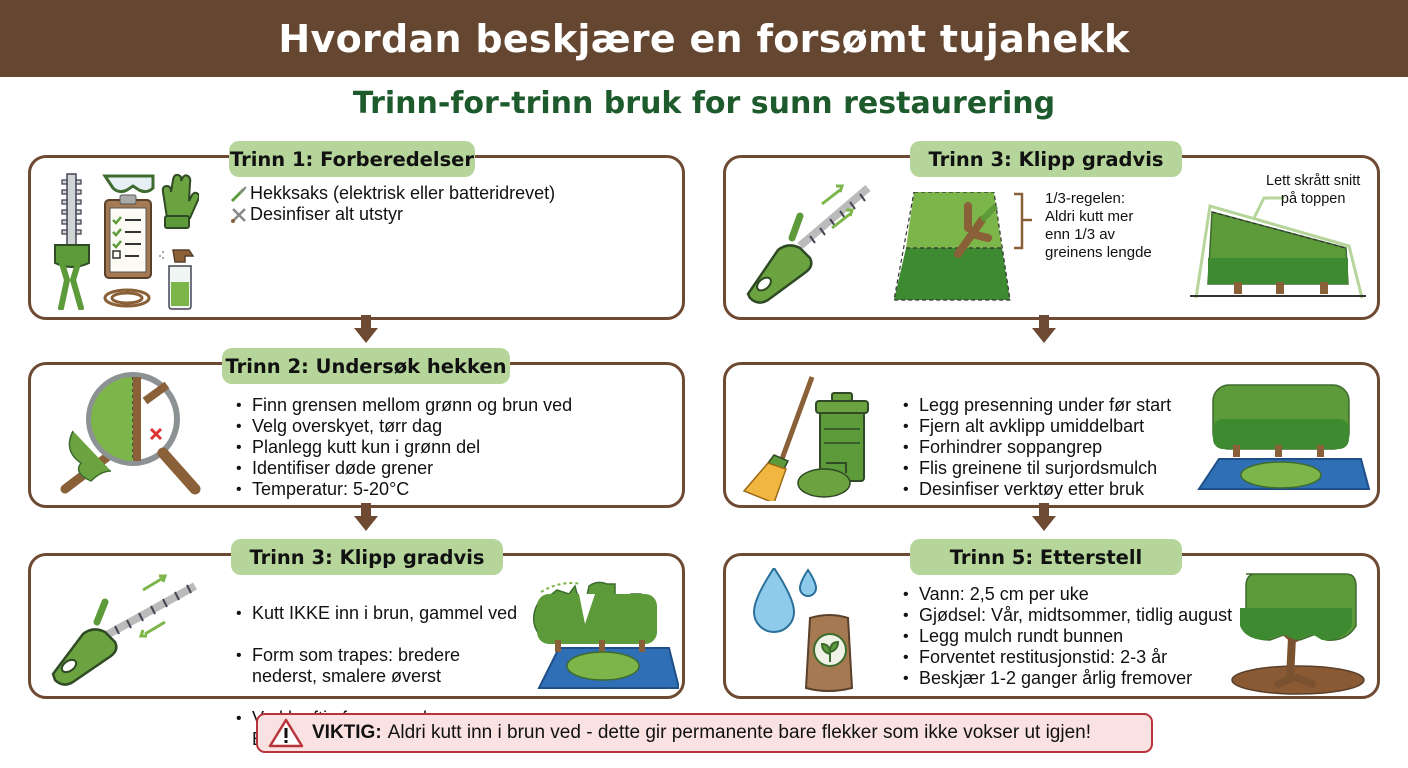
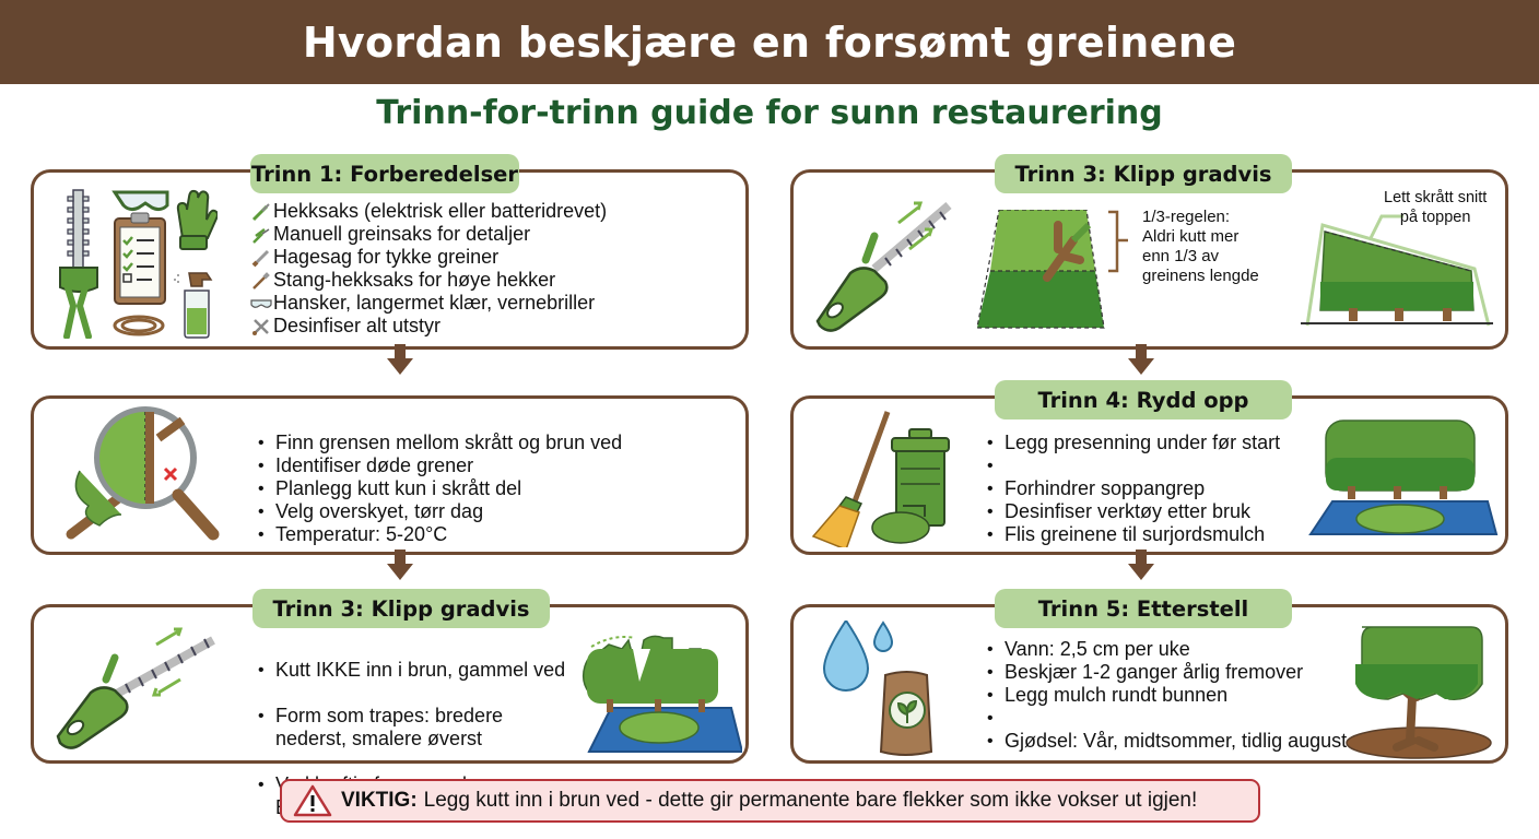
- Hvordan beskjære en forsømt tujahekk
+ Hvordan beskjære en forsømt greinene
- Trinn-for-trinn bruk for sunn restaurering
+ Trinn-for-trinn guide for sunn restaurering
  Trinn 1: Forberedelser
  Hekksaks (elektrisk eller batteridrevet)
+ Manuell greinsaks for detaljer
+ Hagesag for tykke greiner
+ Stang-hekksaks for høye hekker
+ Hansker, langermet klær, vernebriller
  Desinfiser alt utstyr
- Trinn 2: Undersøk hekken
  •
- Finn grensen mellom grønn og brun ved
+ Finn grensen mellom skrått og brun ved
  •
- Velg overskyet, tørr dag
+ Identifiser døde grener
  •
- Planlegg kutt kun i grønn del
+ Planlegg kutt kun i skrått del
  •
- Identifiser døde grener
+ Velg overskyet, tørr dag
  •
  Temperatur: 5-20°C
  Trinn 3: Klipp gradvis
  •
  Kutt IKKE inn i brun, gammel ved
  •
  Form som trapes: bredere
  nederst, smalere øverst
  •
  Trinn 3: Klipp gradvis
  1/3-regelen:
  Aldri kutt mer
  enn 1/3 av
  greinens lengde
  Lett skrått snitt
  på toppen
+ Trinn 4: Rydd opp
  •
  Legg presenning under før start
  •
- Fjern alt avklipp umiddelbart
  •
  Forhindrer soppangrep
  •
- Flis greinene til surjordsmulch
+ Desinfiser verktøy etter bruk
  •
- Desinfiser verktøy etter bruk
+ Flis greinene til surjordsmulch
  Trinn 5: Etterstell
  •
  Vann: 2,5 cm per uke
  •
- Gjødsel: Vår, midtsommer, tidlig august
+ Beskjær 1-2 ganger årlig fremover
  •
  Legg mulch rundt bunnen
  •
- Forventet restitusjonstid: 2-3 år
  •
- Beskjær 1-2 ganger årlig fremover
+ Gjødsel: Vår, midtsommer, tidlig august
  VIKTIG:
- Aldri kutt inn i brun ved - dette gir permanente bare flekker som ikke vokser ut igjen!
+ Legg kutt inn i brun ved - dette gir permanente bare flekker som ikke vokser ut igjen!
